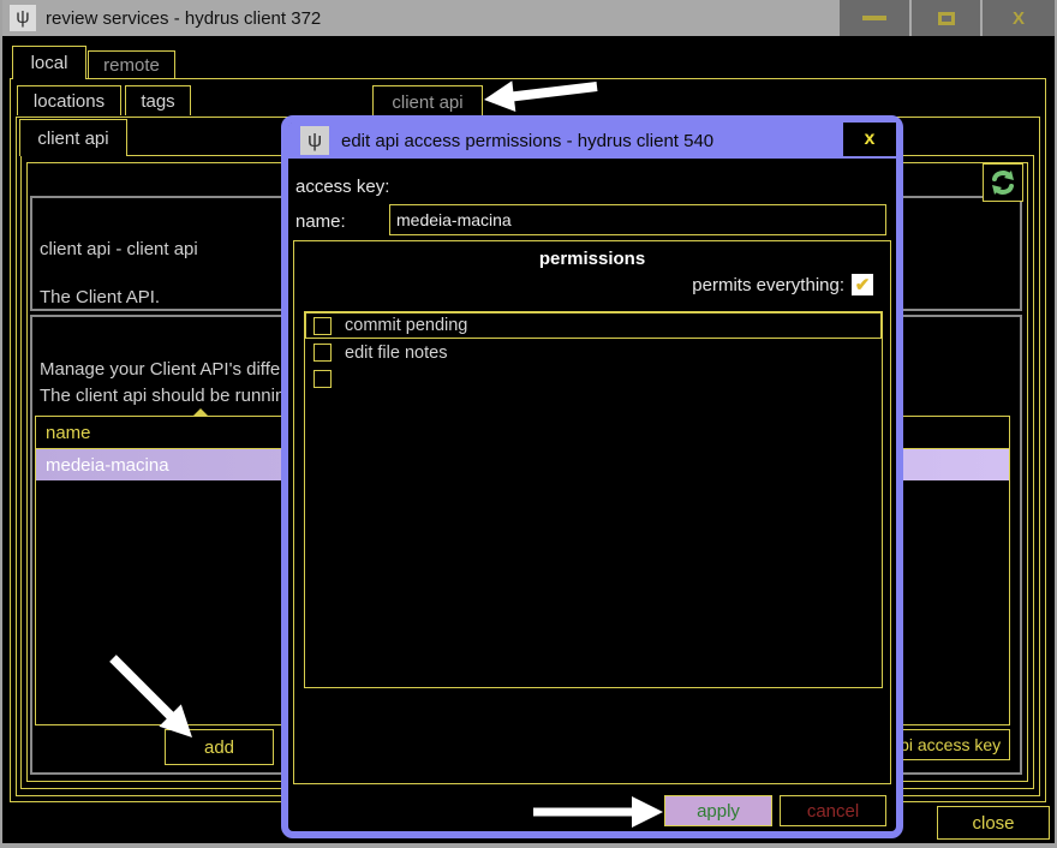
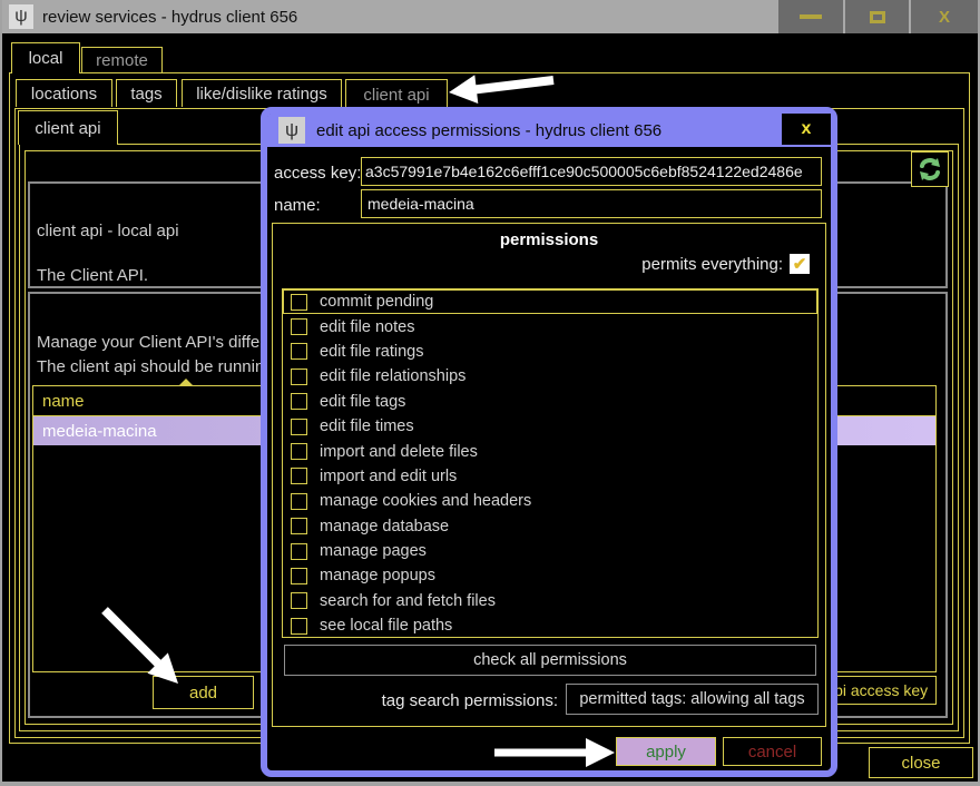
  local
  remote
  locations
  tags
+ like/dislike ratings
  client api
  client api
- client api - client api
+ client api - local api
  The Client API.
  Manage your Client API's diffe
  The client api should be runni
  name
  medeia-macina
  add
  close
  ψ
- review services - hydrus client 372
+ review services - hydrus client 656
  X
  ψ
- edit api access permissions - hydrus client 540
+ edit api access permissions - hydrus client 656
  x
  access key:
+ a3c57991e7b4e162c6efff1ce90c500005c6ebf8524122ed2486e
  name:
  medeia-macina
  permissions
  permits everything:
  ✔
  commit pending
  edit file notes
+ edit file ratings
+ edit file relationships
+ edit file tags
+ edit file times
+ import and delete files
+ import and edit urls
+ manage cookies and headers
+ manage database
+ manage pages
+ manage popups
+ search for and fetch files
+ see local file paths
+ check all permissions
+ tag search permissions:
+ permitted tags: allowing all tags
  apply
  cancel
